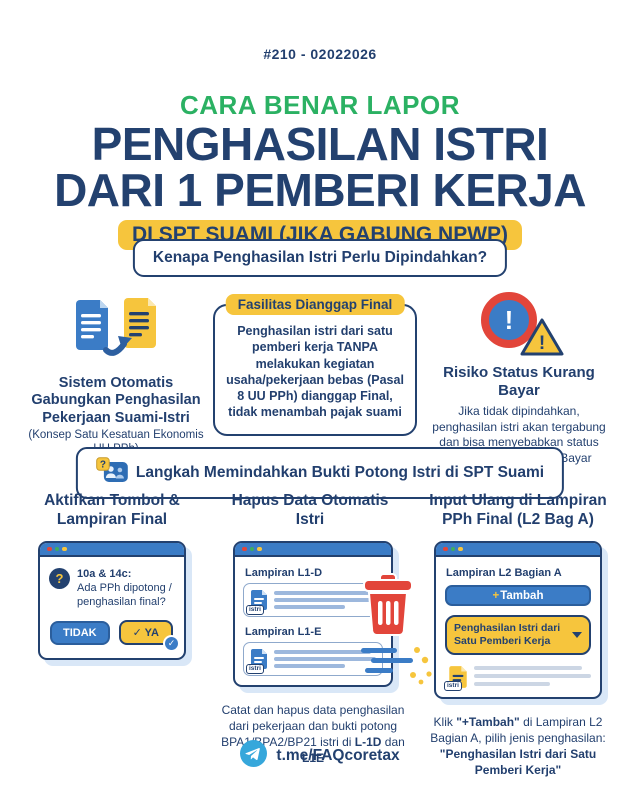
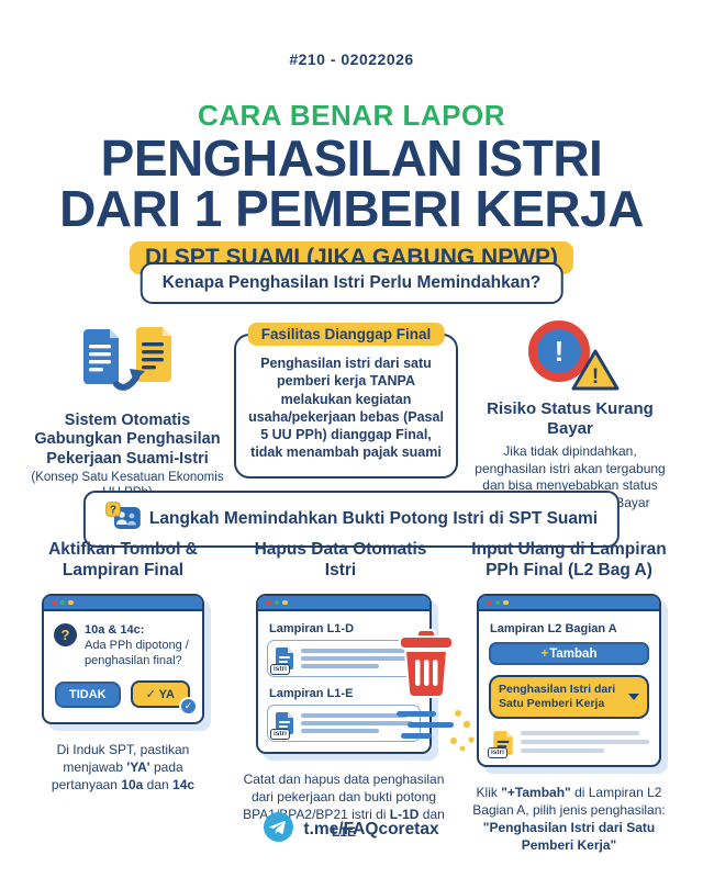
  #210 - 02022026
  CARA BENAR LAPOR
  PENGHASILAN ISTRI
  DARI 1 PEMBERI KERJA
  DI SPT SUAMI (JIKA GABUNG NPWP)
- Kenapa Penghasilan Istri Perlu Dipindahkan?
+ Kenapa Penghasilan Istri Perlu Memindahkan?
  Sistem Otomatis Gabungkan Penghasilan Pekerjaan Suami-Istri
  (Konsep Satu Kesatuan Ekonomis
  Fasilitas Dianggap Final
- Penghasilan istri dari satu pemberi kerja TANPA melakukan kegiatan usaha/pekerjaan bebas (Pasal 8 UU PPh) dianggap Final, tidak menambah pajak suami
+ Penghasilan istri dari satu pemberi kerja TANPA melakukan kegiatan usaha/pekerjaan bebas (Pasal 5 UU PPh) dianggap Final, tidak menambah pajak suami
  !
  !
  Risiko Status Kurang Bayar
  Jika tidak dipindahkan, penghasilan istri akan tergabung dan bisa menyebabkan status Bayar
  ?
  Langkah Memindahkan Bukti Potong Istri di SPT Suami
  Aktifkan Tombol & Lampiran Final
  ?
  10a & 14c:
  Ada PPh dipotong / penghasilan final?
  TIDAK
  ✓ YA
  ✓
+ Di Induk SPT, pastikan menjawab 'YA' pada pertanyaan 10a dan 14c
  Hapus Data Otomatis Istri
  Lampiran L1-D
  Lampiran L1-E
  Catat dan hapus data penghasilan dari pekerjaan dan bukti potong BPAPA2/BP21 istri di L-1D dan L1E
  Input Ulang di Lampiran PPh Final (L2 Bag A)
  Lampiran L2 Bagian A
  +
  Tambah
  Penghasilan Istri dari Satu Pemberi Kerja
  Klik "+Tambah" di Lampiran L2 Bagian A, pilih jenis penghasilan: "Penghasilan Istri dari Satu Pemberi Kerja"
  t.me/FAQcoretax
